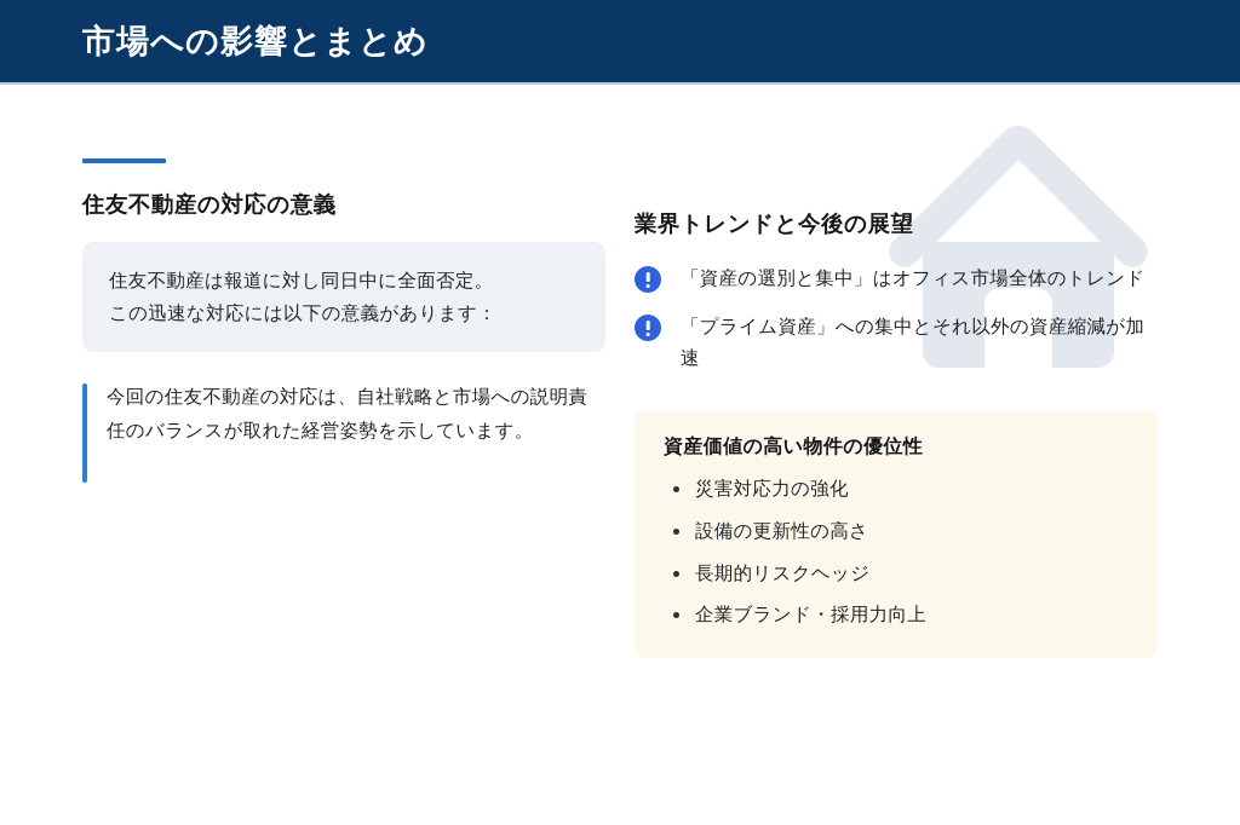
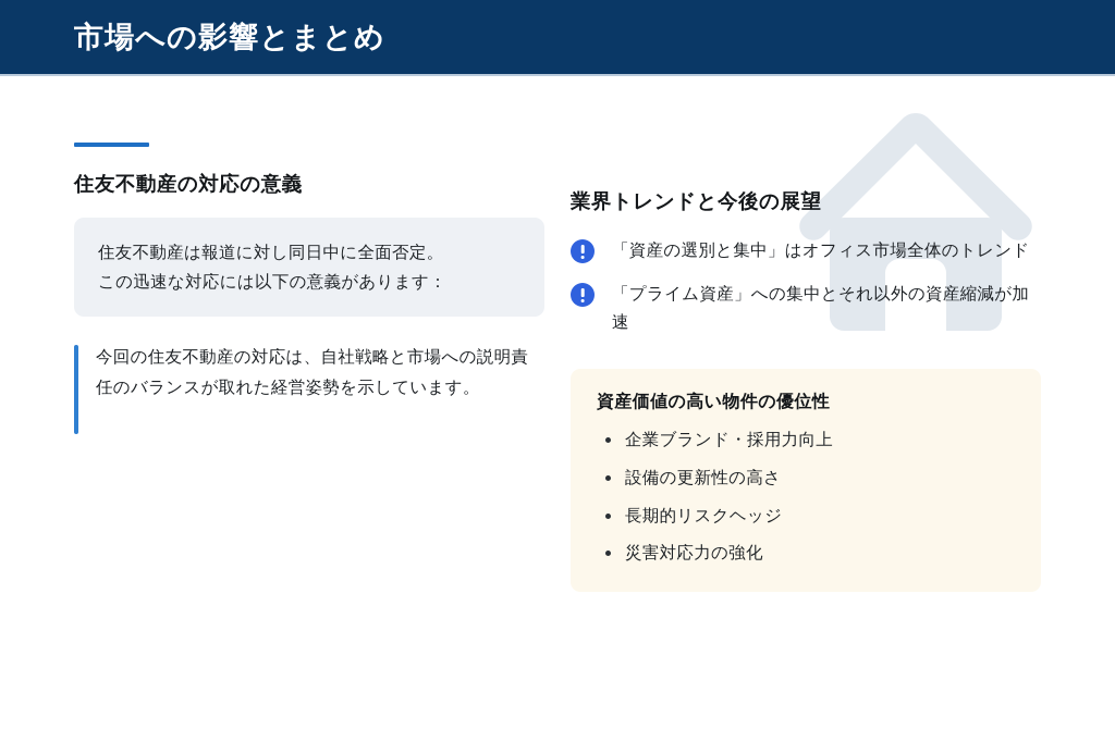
  市場への影響とまとめ
  住友不動産の対応の意義
  住友不動産は報道に対し同日中に全面否定。
  この迅速な対応には以下の意義があります：
  今回の住友不動産の対応は、自社戦略と市場への説明責任のバランスが取れた経営姿勢を示しています。
  業界トレンドと今後の展望
  「資産の選別と集中」はオフィス市場全体のトレンド
  「プライム資産」への集中とそれ以外の資産縮減が加速
  資産価値の高い物件の優位性
- 災害対応力の強化
+ 企業ブランド・採用力向上
  設備の更新性の高さ
  長期的リスクヘッジ
- 企業ブランド・採用力向上
+ 災害対応力の強化
